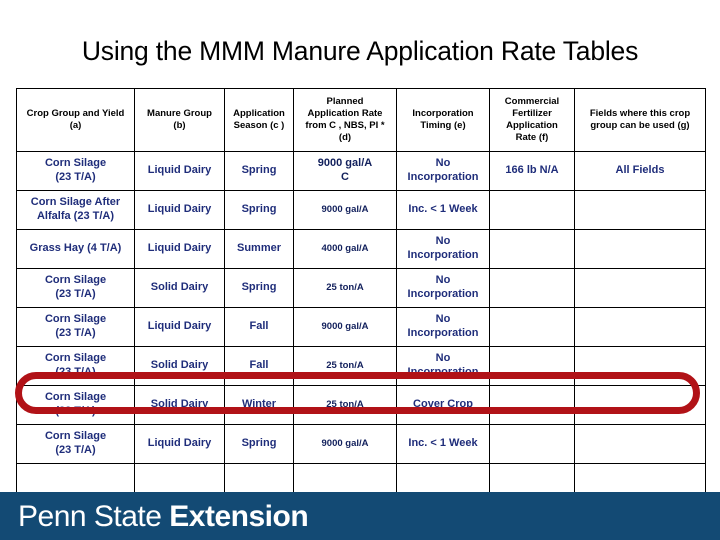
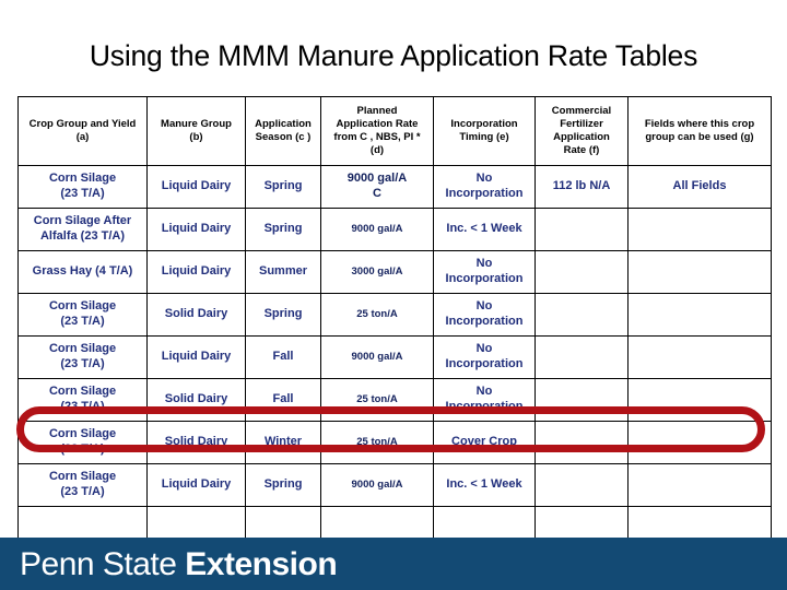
  Using the MMM Manure Application Rate Tables
  Crop Group and Yield(a)	Manure Group(b)	ApplicationSeason (c )	PlannedApplication Ratefrom C , NBS, PI *(d)	IncorporationTiming (e)	CommercialFertilizerApplicationRate (f)	Fields where this cropgroup can be used (g)
- Corn Silage(23 T/A)	Liquid Dairy	Spring	9000 gal/AC	NoIncorporation	166 lb N/A	All Fields
+ Corn Silage(23 T/A)	Liquid Dairy	Spring	9000 gal/AC	NoIncorporation	112 lb N/A	All Fields
  Corn Silage AfterAlfalfa (23 T/A)	Liquid Dairy	Spring	9000 gal/A	Inc. < 1 Week
- Grass Hay (4 T/A)	Liquid Dairy	Summer	4000 gal/A	NoIncorporation
+ Grass Hay (4 T/A)	Liquid Dairy	Summer	3000 gal/A	NoIncorporation
  Corn Silage(23 T/A)	Solid Dairy	Spring	25 ton/A	NoIncorporation
  Corn Silage(23 T/A)	Liquid Dairy	Fall	9000 gal/A	NoIncorporation
  Corn Silage(23 T/A)	Solid Dairy	Fall	25 ton/A	NoIncorporation
  Corn Silage(23 T/A)	Solid Dairy	Winter	25 ton/A	Cover Crop
  Corn Silage(23 T/A)	Liquid Dairy	Spring	9000 gal/A	Inc. < 1 Week
  Penn State Extension
